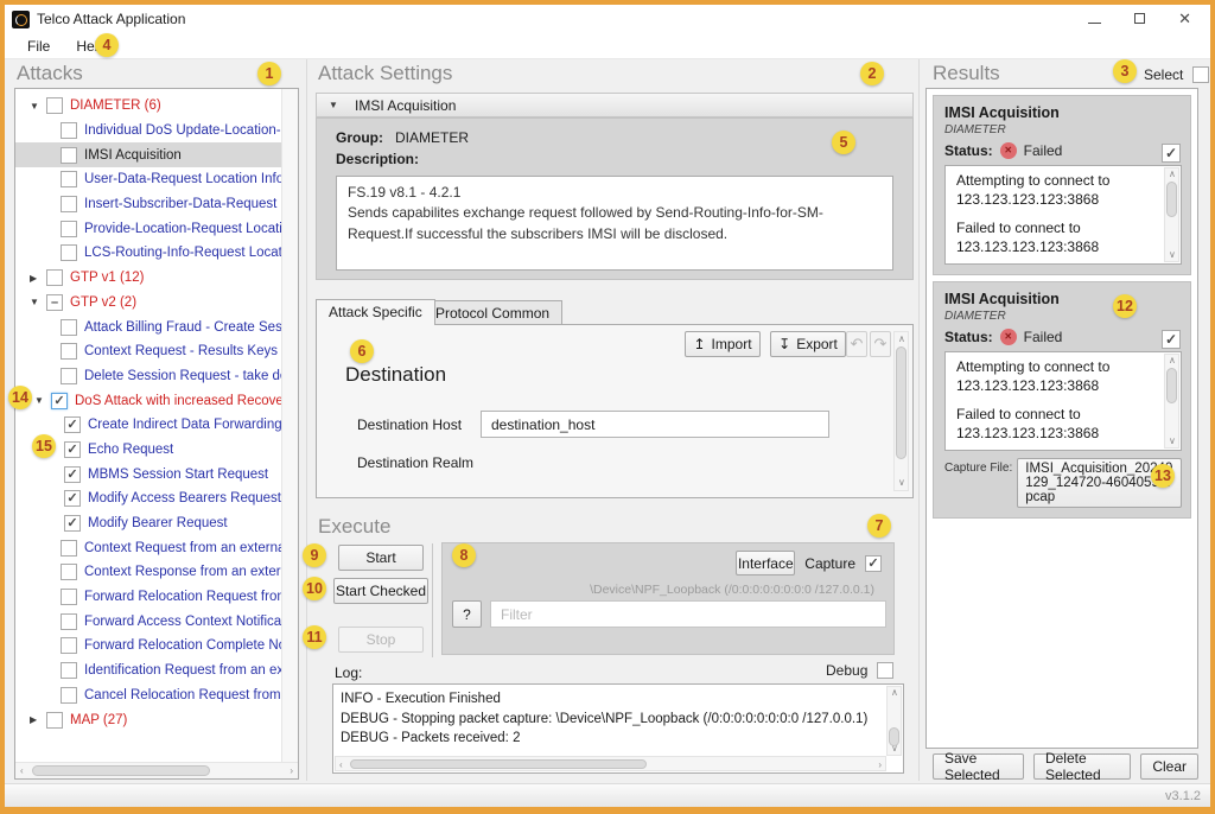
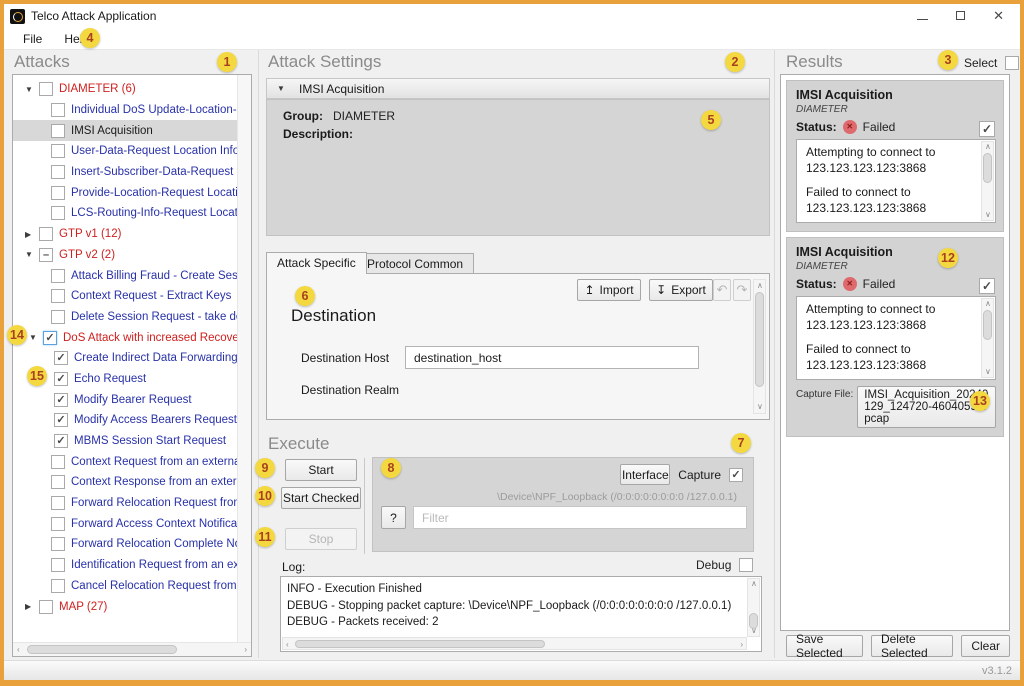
  Telco Attack Application
  ✕
  File
  Attacks
  ▼
  DIAMETER (6)
  Individual DoS Update-Location-
  IMSI Acquisition
  User-Data-Request Location Info
  Insert-Subscriber-Data-Request
  Provide-Location-Request Locat
  LCS-Routing-Info-Request Loca
  ▶
  GTP v1 (12)
  ▼
  –
  GTP v2 (2)
  Attack Billing Fraud - Create Ses
- Context Request - Results Keys
+ Context Request - Extract Keys
  Delete Session Request - take d
  ▼
  ✓
  DoS Attack with increased Recove
  ✓
  Create Indirect Data Forwarding
  ✓
  Echo Request
  ✓
- MBMS Session Start Request
+ Modify Bearer Request
  ✓
  Modify Access Bearers Request
  ✓
- Modify Bearer Request
+ MBMS Session Start Request
  Context Request from an extern
  Context Response from an exter
  Forward Relocation Request fro
  Forward Access Context Notifica
  Forward Relocation Complete N
  Identification Request from an e
  Cancel Relocation Request from
  ▶
  MAP (27)
  ‹
  ›
  Attack Settings
  ▼
  IMSI Acquisition
  Group:
  DIAMETER
  Description:
- FS.19 v8.1 - 4.2.1
- Sends capabilites exchange request followed by Send-Routing-Info-for-SM-Request.If successful the subscribers IMSI will be disclosed.
  Attack Specific
  Protocol Common
  ↥
  Import
  ↧
  Export
  ↶
  ↷
  Destination
  Destination Host
  destination_host
  Destination Realm
  ∧
  ∨
  Execute
  Start
  Start Checked
  Stop
  Interface
  Capture
  ✓
  \Device\NPF_Loopback (/0:0:0:0:0:0:0:0 /127.0.0.1)
  ?
  Filter
  Log:
  Debug
  INFO - Execution Finished
  DEBUG - Stopping packet capture: \Device\NPF_Loopback (/0:0:0:0:0:0:0:0 /127.0.0.1)
  DEBUG - Packets received: 2
  ∧
  ∨
  ‹
  ›
  Results
  Select
  IMSI Acquisition
  DIAMETER
  Status:
  ✕
  Failed
  ✓
  Attempting to connect to 123.123.123.123:3868
  Failed to connect to 123.123.123.123:3868
  ∧
  ∨
  IMSI Acquisition
  DIAMETER
  Status:
  ✕
  Failed
  ✓
  Attempting to connect to 123.123.123.123:3868
  Failed to connect to 123.123.123.123:3868
  ∧
  ∨
  Capture File:
  IMSI_Acquisition_20129_124720-460405pcap
  Save Selected
  Delete Selected
  Clear
  v3.1.2
  1
  2
  3
  4
  5
  6
  7
  8
  9
  10
  11
  12
  13
  14
  15
